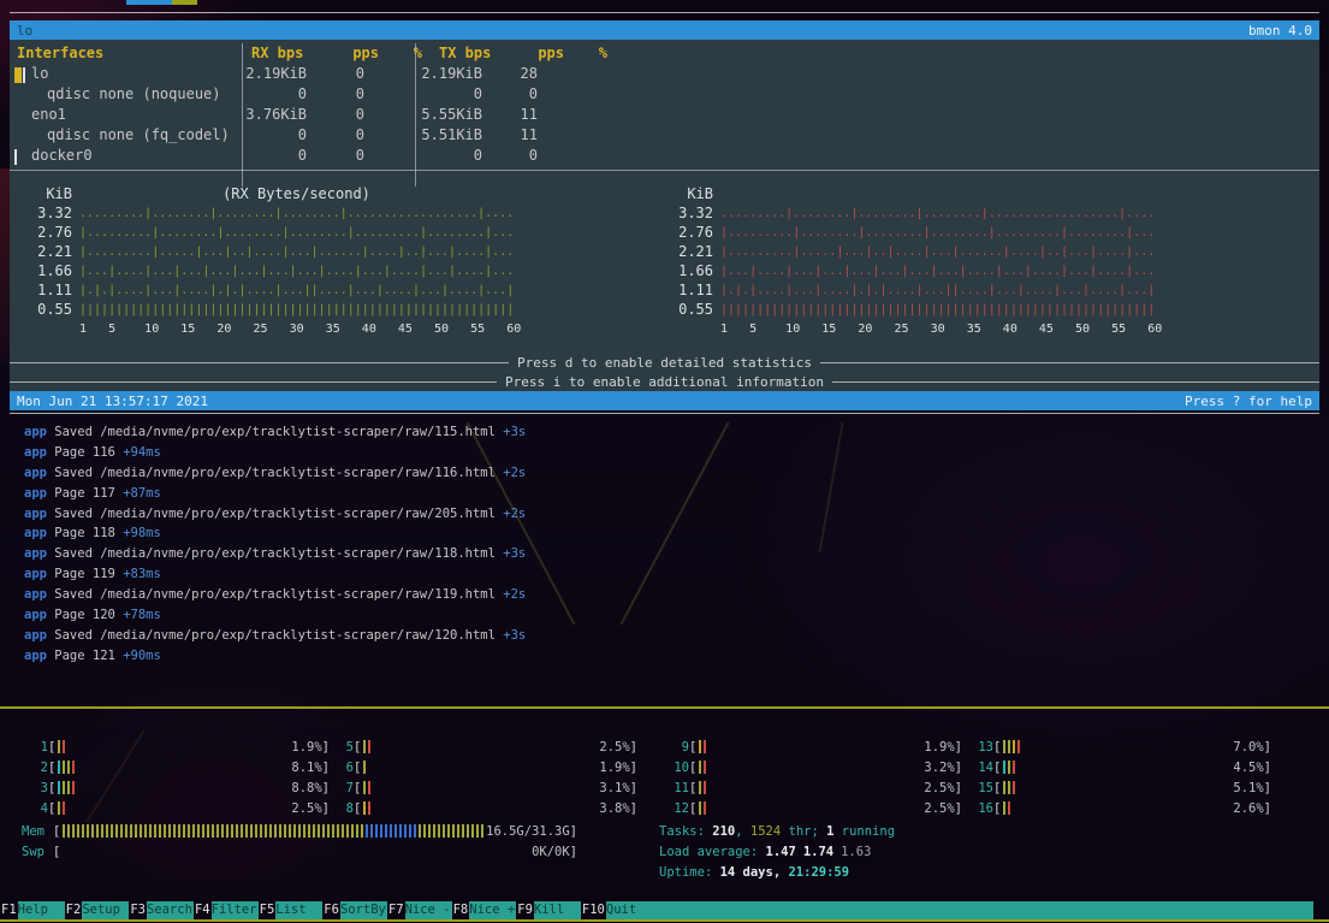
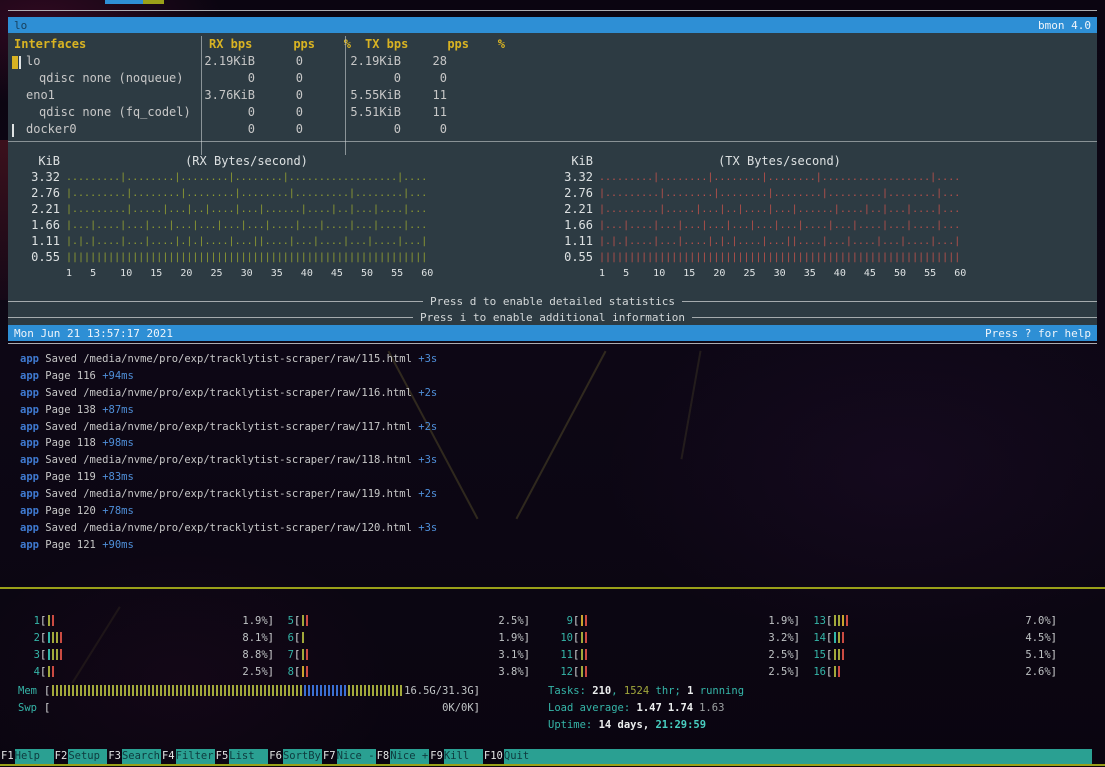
  lo
  bmon 4.0
  Interfaces
  RX bps
  pps
  %
  TX bps
  pps
  %
  lo
  2.19KiB
  0
  2.19KiB
  28
  qdisc none (noqueue)
  0
  0
  0
  0
  eno1
  3.76KiB
  0
  5.55KiB
  11
  qdisc none (fq_codel)
  0
  0
  5.51KiB
  11
  docker0
  0
  0
  0
  0
  KiB
  (RX Bytes/second)
  3.32
  .........|........|........|........|..................|....
  2.76
  |.........|........|........|........|.........|........|...
  2.21
  |.........|.....|...|..|....|...|......|....|..|...|....|...
  1.66
  |...|....|...|...|...|...|...|...|....|...|....|...|....|...
  1.11
  |.|.|....|...|....|.|.|....|...||....|...|....|...|....|...|
  0.55
  ||||||||||||||||||||||||||||||||||||||||||||||||||||||||||||
  1 5 10 15 20 25 30 35 40 45 50 55 60
  KiB
+ (TX Bytes/second)
  3.32
  .........|........|........|........|..................|....
  2.76
  |.........|........|........|........|.........|........|...
  2.21
  |.........|.....|...|..|....|...|......|....|..|...|....|...
  1.66
  |...|....|...|...|...|...|...|...|....|...|....|...|....|...
  1.11
  |.|.|....|...|....|.|.|....|...||....|...|....|...|....|...|
  0.55
  ||||||||||||||||||||||||||||||||||||||||||||||||||||||||||||
  1 5 10 15 20 25 30 35 40 45 50 55 60
  Press d to enable detailed statistics
  Press i to enable additional information
  Mon Jun 21 13:57:17 2021
  Press ? for help
  app Saved /media/nvme/pro/exp/tracklytist-scraper/raw/115.html +3s
  app Page 116 +94ms
  app Saved /media/nvme/pro/exp/tracklytist-scraper/raw/116.html +2s
- app Page 117 +87ms
+ app Page 138 +87ms
- app Saved /media/nvme/pro/exp/tracklytist-scraper/raw/205.html +2s
+ app Saved /media/nvme/pro/exp/tracklytist-scraper/raw/117.html +2s
  app Page 118 +98ms
  app Saved /media/nvme/pro/exp/tracklytist-scraper/raw/118.html +3s
  app Page 119 +83ms
  app Saved /media/nvme/pro/exp/tracklytist-scraper/raw/119.html +2s
  app Page 120 +78ms
  app Saved /media/nvme/pro/exp/tracklytist-scraper/raw/120.html +3s
  app Page 121 +90ms
  1
  [
  1.9%
  ]
  2
  [
  8.1%
  ]
  3
  [
  8.8%
  ]
  4
  [
  2.5%
  ]
  5
  [
  2.5%
  ]
  6
  [
  1.9%
  ]
  7
  [
  3.1%
  ]
  8
  [
  3.8%
  ]
  9
  [
  1.9%
  ]
  10
  [
  3.2%
  ]
  11
  [
  2.5%
  ]
  12
  [
  2.5%
  ]
  13
  [
  7.0%
  ]
  14
  [
  4.5%
  ]
  15
  [
  5.1%
  ]
  16
  [
  2.6%
  ]
  Mem
  [
  16.5G/31.3G
  ]
  Swp
  [
  0K/0K
  ]
  Tasks:
  210
  ,
  1524
  thr;
  1
  running
  Load average:
  1.47
  1.74
  1.63
  Uptime:
  14 days,
  21:29:59
  F1
  Help
  F2
  Setup
  F3
  Search
  F4
  Filter
  F5
  List
  F6
  SortBy
  F7
  Nice -
  F8
  Nice +
  F9
  Kill
  F10
  Quit
